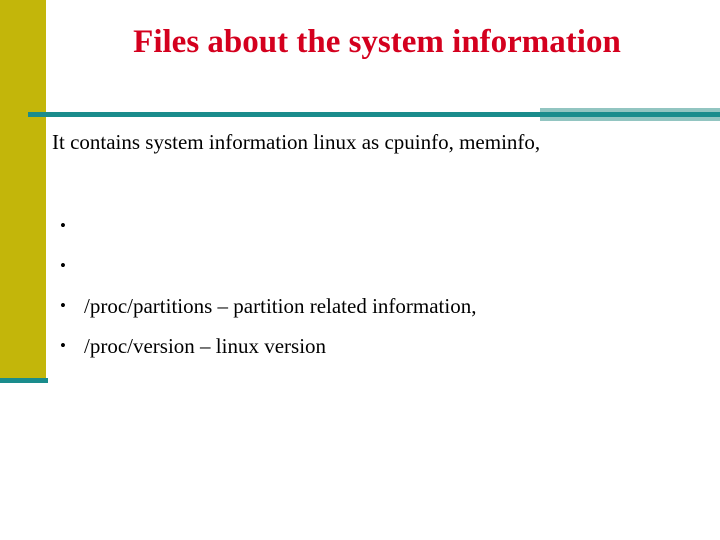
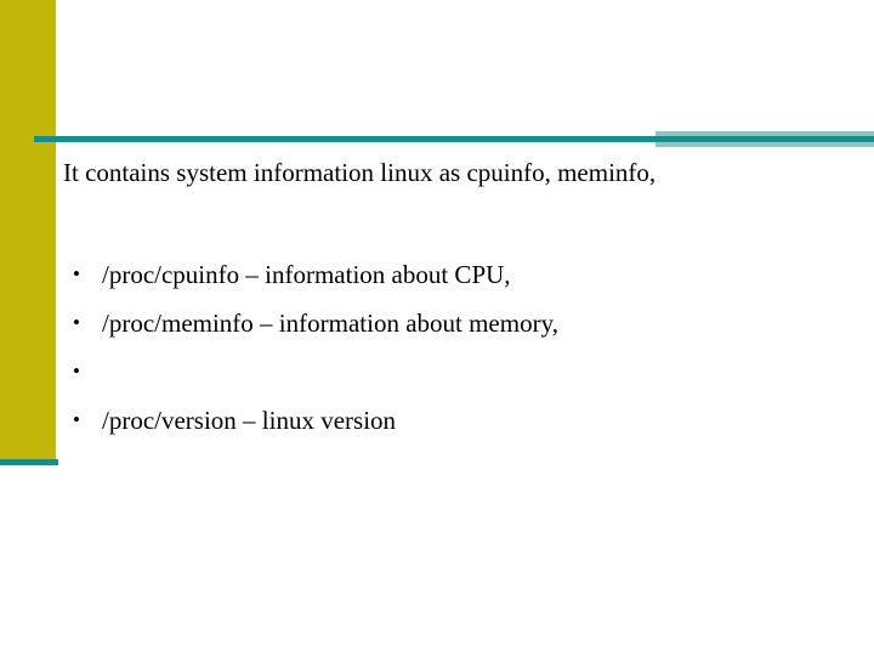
- Files about the system information
  It contains system information linux as cpuinfo, meminfo,
  •
+ /proc/cpuinfo – information about CPU,
  •
+ /proc/meminfo – information about memory,
  •
- /proc/partitions – partition related information,
  •
  /proc/version – linux version
